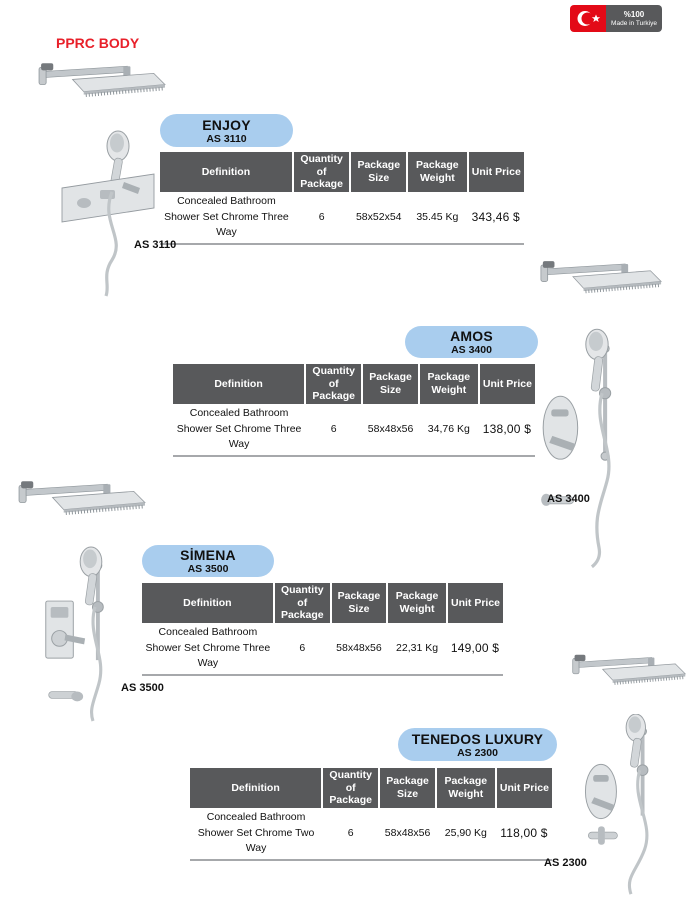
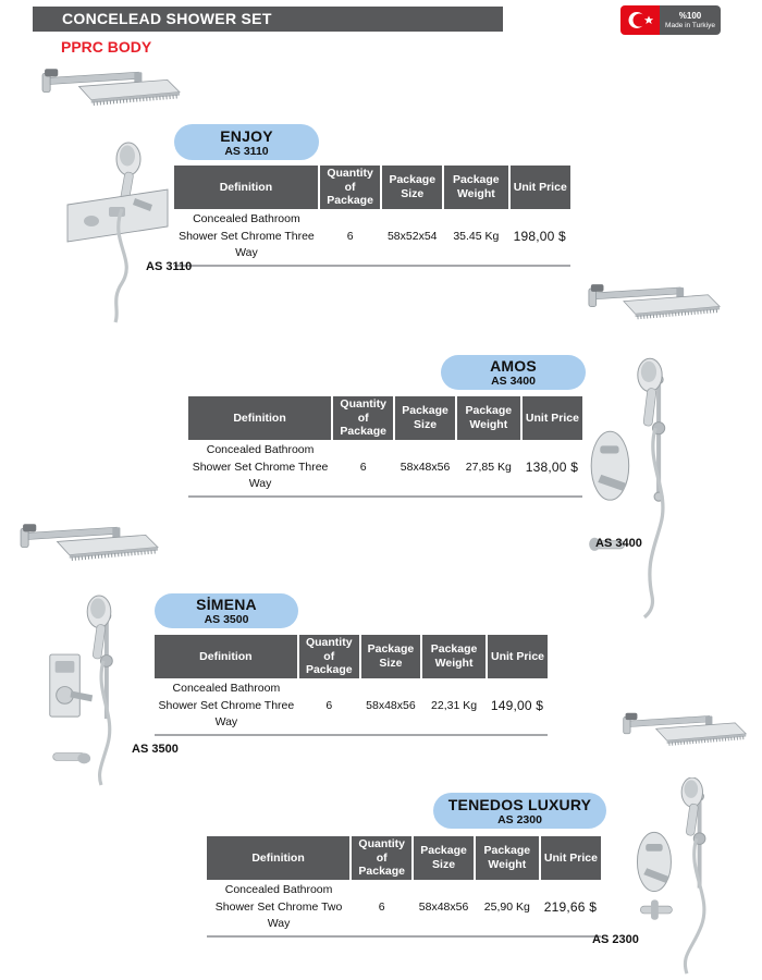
+ CONCELEAD SHOWER SET
  PPRC BODY
  %100
  ENJOY
  AS 3110
  Definition	Quantity of Package	Package Size	Package Weight	Unit Price
- Concealed Bathroom Shower Set Chrome Three Way	6	58x52x54	35.45 Kg	343,46 $
+ Concealed Bathroom Shower Set Chrome Three Way	6	58x52x54	35.45 Kg	198,00 $
  AS 3110
  AMOS
  AS 3400
  Definition	Quantity of Package	Package Size	Package Weight	Unit Price
- Concealed Bathroom Shower Set Chrome Three Way	6	58x48x56	34,76 Kg	138,00 $
+ Concealed Bathroom Shower Set Chrome Three Way	6	58x48x56	27,85 Kg	138,00 $
  AS 3400
  SİMENA
  AS 3500
  Definition	Quantity of Package	Package Size	Package Weight	Unit Price
  Concealed Bathroom Shower Set Chrome Three Way	6	58x48x56	22,31 Kg	149,00 $
  AS 3500
  TENEDOS LUXURY
  AS 2300
  Definition	Quantity of Package	Package Size	Package Weight	Unit Price
- Concealed Bathroom Shower Set Chrome Two Way	6	58x48x56	25,90 Kg	118,00 $
+ Concealed Bathroom Shower Set Chrome Two Way	6	58x48x56	25,90 Kg	219,66 $
  AS 2300
